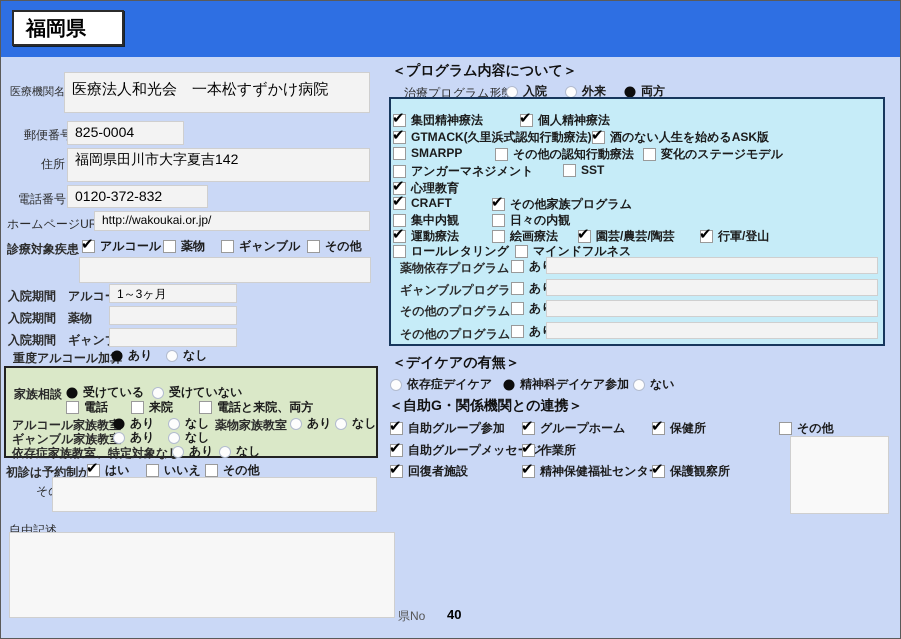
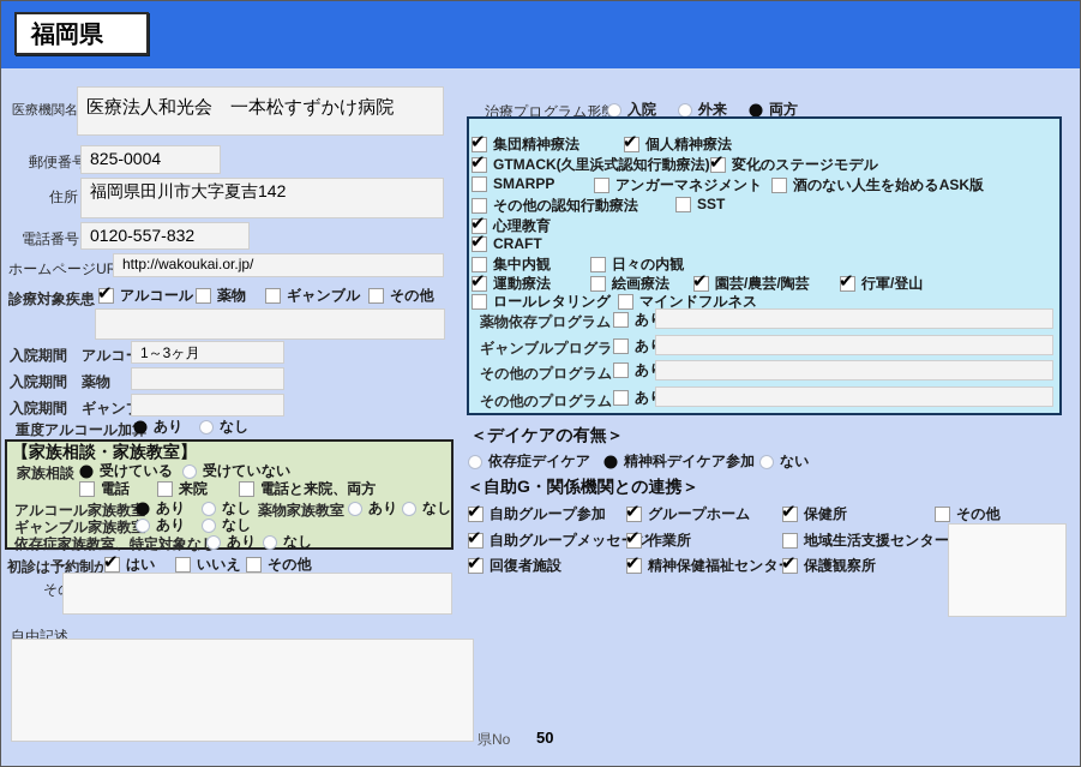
  福岡県
  医療機関名
  医療法人和光会 一本松すずかけ病院
  郵便番号
  825-0004
  住所
  福岡県田川市大字夏吉142
  電話番号
- 0120-372-832
+ 0120-557-832
  ホームページU
  http://wakoukai.or.jp/
  診療対象疾患
  アルコール
  薬物
  ギャンブル
  その他
  入院期間 アルコ
  1～3ヶ月
  入院期間 薬物
  入院期間 ギャン
  重度アルコール加
  あり
  なし
+ 【家族相談・家族教室】
  家族相談
  受けている
  受けていない
  電話
  来院
  電話と来院、両方
  アルコール家族教
  あり
  なし
  薬物家族教室
  あり
  なし
  ギャンブル家族教
  あり
  なし
  依存症家族教室、特定対象な
  あり
  なし
  初診は予約制か
  はい
  いいえ
  その他
  自由記述
  県No
- 40
+ 50
- ＜プログラム内容について＞
  治療プログラム形
  入院
  外来
  両方
  集団精神療法
  個人精神療法
  GTMACK(久里浜式認知行動療法)
- 酒のない人生を始めるASK版
+ 変化のステージモデル
  SMARPP
- その他の認知行動療法
+ アンガーマネジメント
- 変化のステージモデル
+ 酒のない人生を始めるASK版
- アンガーマネジメント
+ その他の認知行動療法
  SST
  心理教育
  CRAFT
- その他家族プログラム
  集中内観
  日々の内観
  運動療法
  絵画療法
  園芸/農芸/陶芸
  行軍/登山
  ロールレタリング
  マインドフルネス
  薬物依存プログラム
  ギャンブルプログラ
  その他のプログラム
  その他のプログラム
  ＜デイケアの有無＞
  依存症デイケア
  精神科デイケア参加
  ない
  ＜自助G・関係機関との連携＞
  自助グループ参加
  グループホーム
  保健所
  その他
  自助グループメッセジ
  作業所
+ 地域生活支援センター
  回復者施設
  精神保健福祉センタ
  保護観察所
